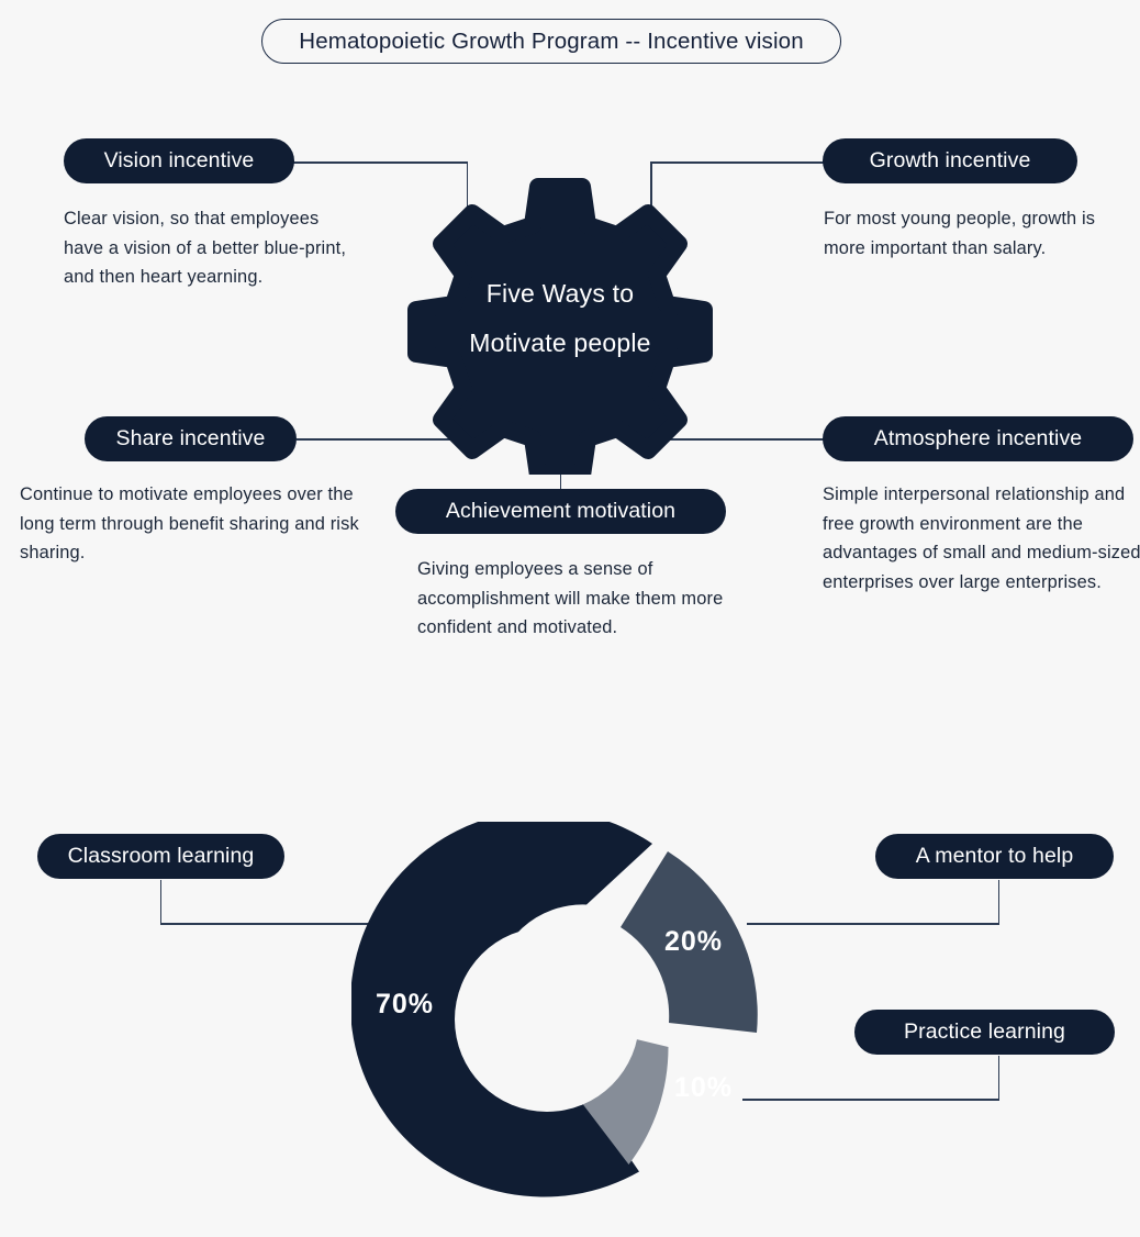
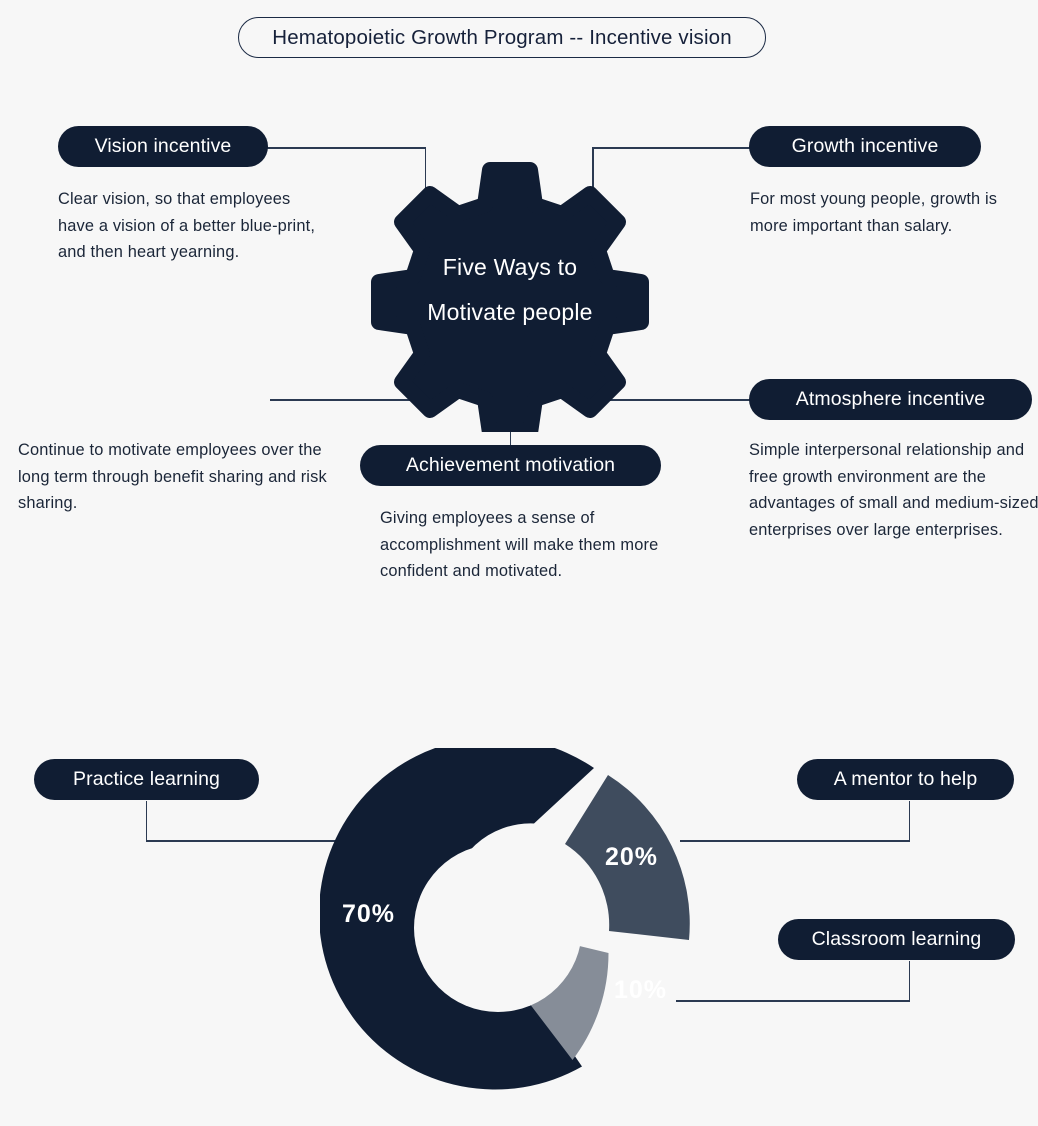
  Hematopoietic Growth Program -- Incentive vision
  Five Ways to
  Motivate people
  Vision incentive
  Clear vision, so that employees have a vision of a better blue-print, and then heart yearning.
  Growth incentive
  For most young people, growth is more important than salary.
- Share incentive
  Continue to motivate employees over the long term through benefit sharing and risk sharing.
  Atmosphere incentive
  Simple interpersonal relationship and free growth environment are the advantages of small and medium-sized enterprises over large enterprises.
  Achievement motivation
  Giving employees a sense of accomplishment will make them more confident and motivated.
  70%
  20%
- Classroom learning
+ Practice learning
  A mentor to help
- Practice learning
+ Classroom learning
